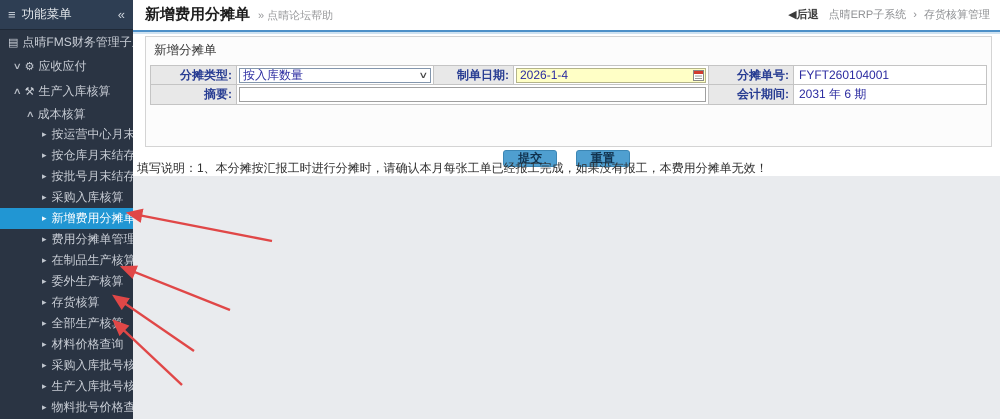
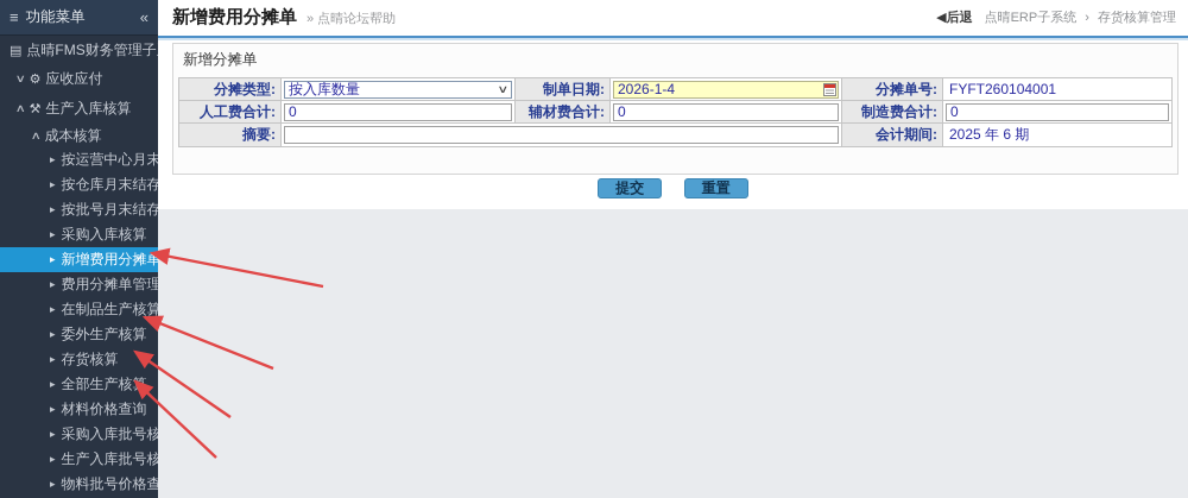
  ≡
  功能菜单
  «
  ▤
  点晴FMS财务管理子
  ∨
  ⚙
  应收应付
  ∧
  ⚒
  生产入库核算
  ∧
  成本核算
  ▸
  按运营中心月末
  ▸
  按仓库月末结存
  ▸
  按批号月末结存
  ▸
  采购入库核算
  ▸
  新增费用分摊单
  ▸
  费用分摊单管理
  ▸
  在制品生产核算
  ▸
  委外生产核算
  ▸
  存货核算
  ▸
  全部生产核
  ▸
  材料价格查询
  ▸
  采购入库批号核
  ▸
  生产入库批号核
  ▸
  物料批号价格查
  新增费用分摊单
  » 点晴论坛帮助
  ◀后退
  点晴ERP子系统 › 存货核算管理
  新增分摊单
  分摊类型:	按入库数量 ∨	制单日期:	2026-1-4	分摊单号:	FYFT260104001
+ 人工费合计:	0	辅材费合计:	0	制造费合计:	0
- 摘要:		会计期间:	2031 年 6 期
+ 摘要:		会计期间:	2025 年 6 期
  提交 重置
- 填写说明：1、本分摊按汇报工时进行分摊时，请确认本月每张工单已经报工完成，如果没有报工，本费用分摊单无效！
